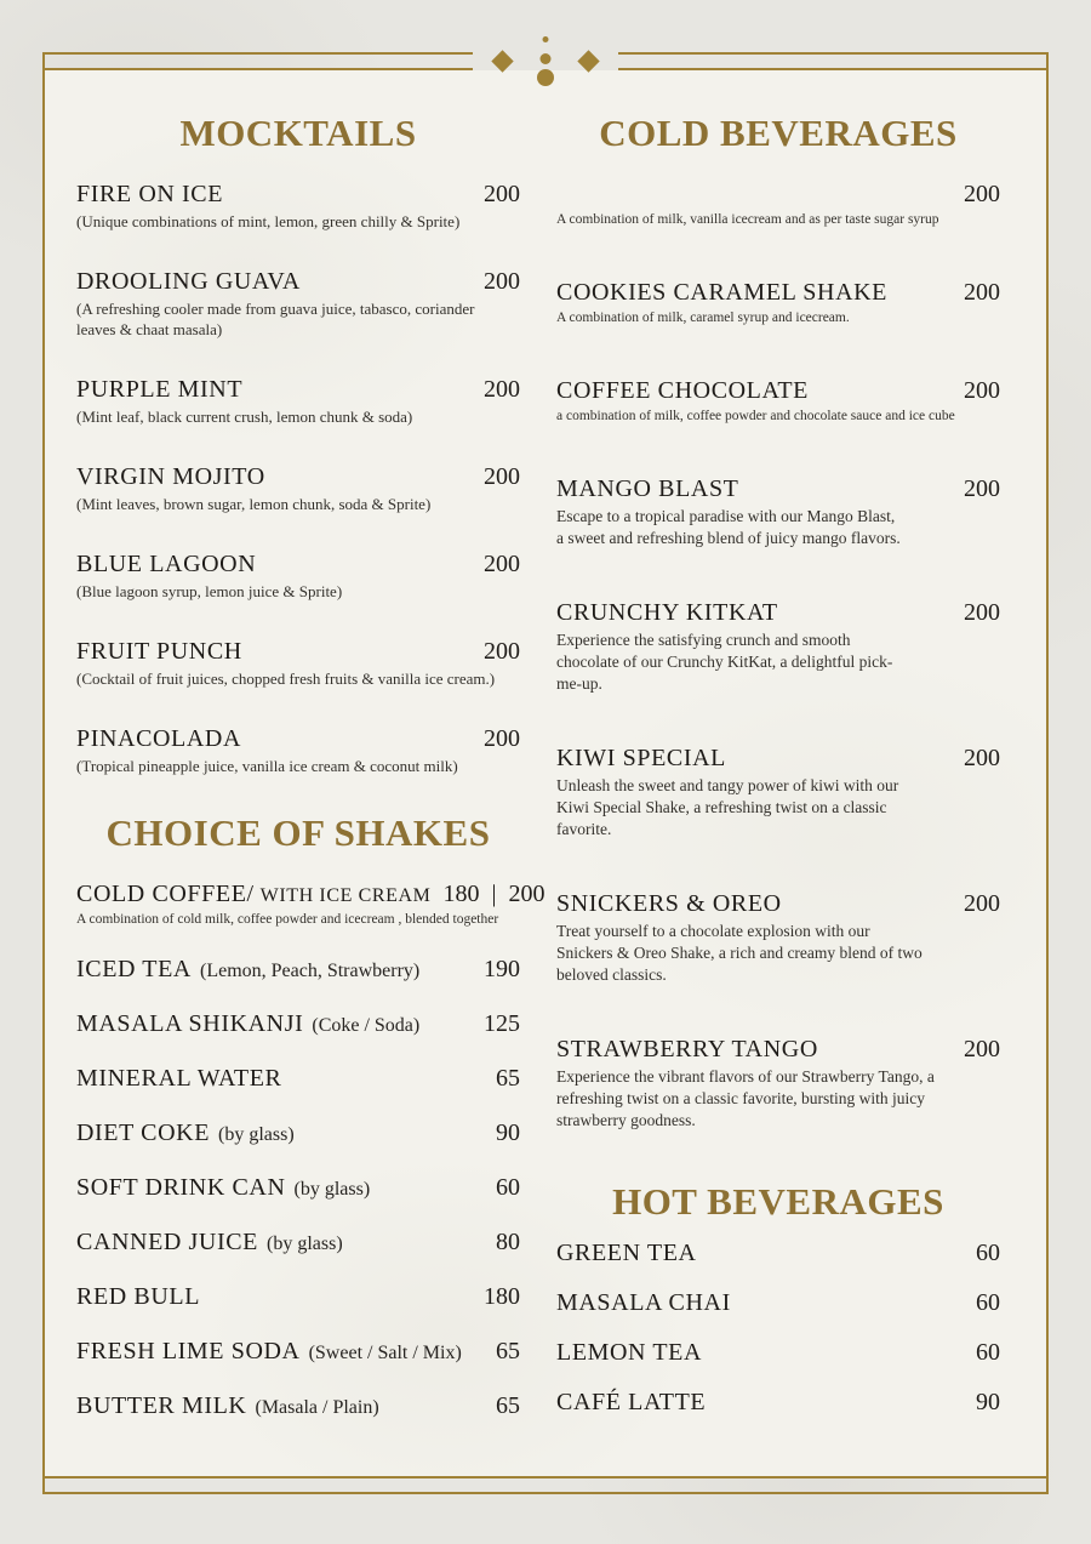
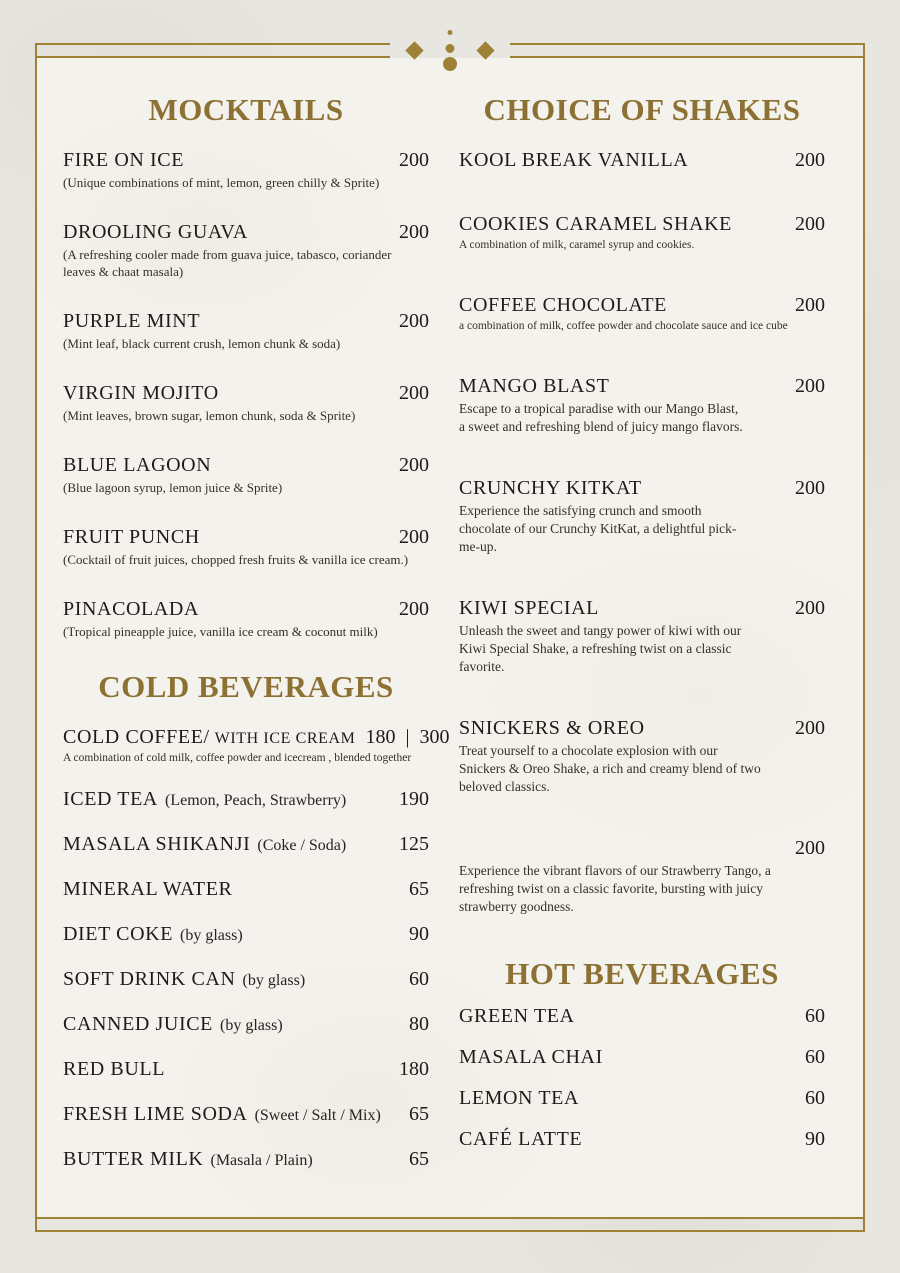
  MOCKTAILS
  FIRE ON ICE
  200
  (Unique combinations of mint, lemon, green chilly & Sprite)
  DROOLING GUAVA
  200
  (A refreshing cooler made from guava juice, tabasco, coriander
  leaves & chaat masala)
  PURPLE MINT
  200
  (Mint leaf, black current crush, lemon chunk & soda)
  VIRGIN MOJITO
  200
  (Mint leaves, brown sugar, lemon chunk, soda & Sprite)
  BLUE LAGOON
  200
  (Blue lagoon syrup, lemon juice & Sprite)
  FRUIT PUNCH
  200
  (Cocktail of fruit juices, chopped fresh fruits & vanilla ice cream.)
  PINACOLADA
  200
  (Tropical pineapple juice, vanilla ice cream & coconut milk)
- CHOICE OF SHAKES
+ COLD BEVERAGES
  COLD COFFEE/
  WITH ICE CREAM
- 180 | 200
+ 180 | 300
  A combination of cold milk, coffee powder and icecream , blended together
  ICED TEA
  (Lemon, Peach, Strawberry)
  190
  MASALA SHIKANJI
  (Coke / Soda)
  125
  MINERAL WATER
  65
  DIET COKE
  (by glass)
  90
  SOFT DRINK CAN
  (by glass)
  60
  CANNED JUICE
  (by glass)
  80
  RED BULL
  180
  FRESH LIME SODA
  (Sweet / Salt / Mix)
  65
  BUTTER MILK
  (Masala / Plain)
  65
- COLD BEVERAGES
+ CHOICE OF SHAKES
+ KOOL BREAK VANILLA
  200
- A combination of milk, vanilla icecream and as per taste sugar syrup
  COOKIES CARAMEL SHAKE
  200
- A combination of milk, caramel syrup and icecream.
+ A combination of milk, caramel syrup and cookies.
  COFFEE CHOCOLATE
  200
  a combination of milk, coffee powder and chocolate sauce and ice cube
  MANGO BLAST
  200
  Escape to a tropical paradise with our Mango Blast,
  a sweet and refreshing blend of juicy mango flavors.
  CRUNCHY KITKAT
  200
  Experience the satisfying crunch and smooth
  chocolate of our Crunchy KitKat, a delightful pick-
  me-up.
  KIWI SPECIAL
  200
  Unleash the sweet and tangy power of kiwi with our
  Kiwi Special Shake, a refreshing twist on a classic
  favorite.
  SNICKERS & OREO
  200
  Treat yourself to a chocolate explosion with our
  Snickers & Oreo Shake, a rich and creamy blend of two
  beloved classics.
- STRAWBERRY TANGO
  200
  Experience the vibrant flavors of our Strawberry Tango, a
  refreshing twist on a classic favorite, bursting with juicy
  strawberry goodness.
  HOT BEVERAGES
  GREEN TEA
  60
  MASALA CHAI
  60
  LEMON TEA
  60
  CAFÉ LATTE
  90
